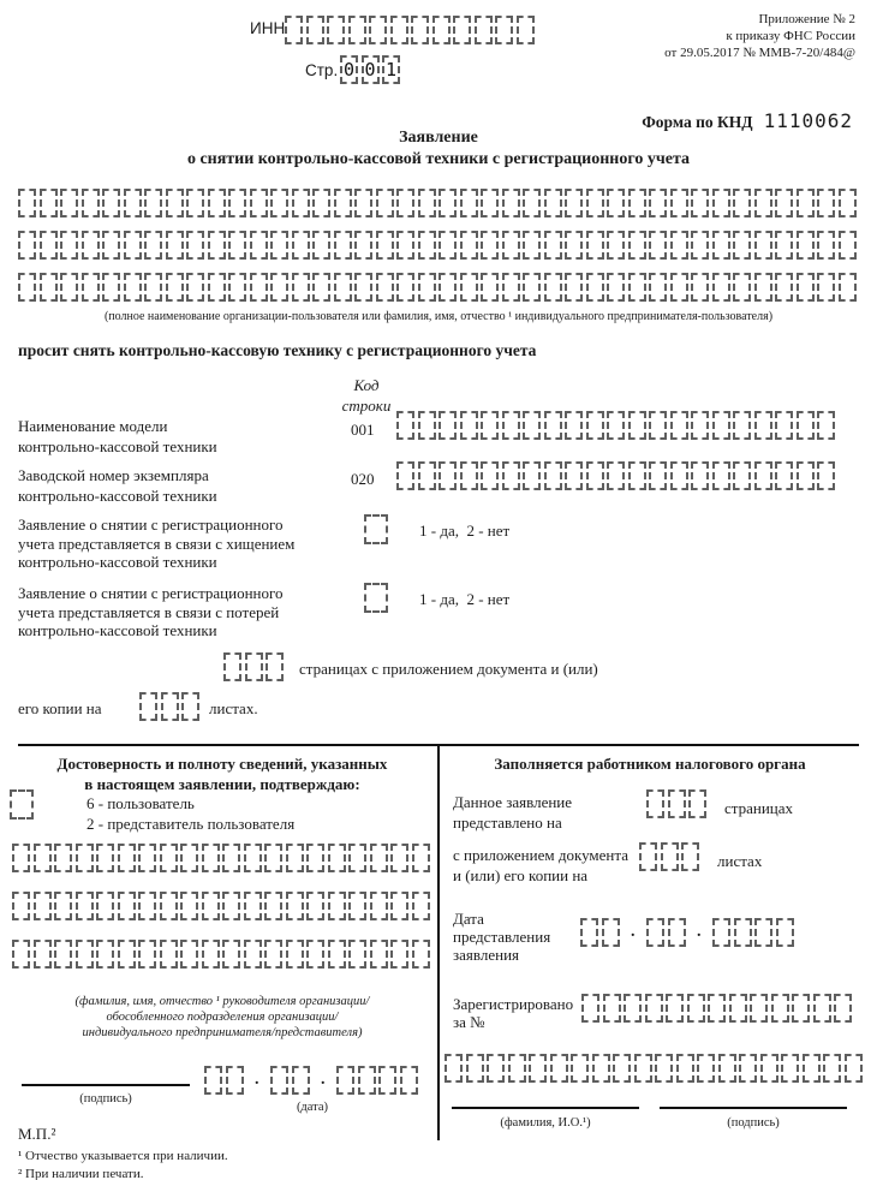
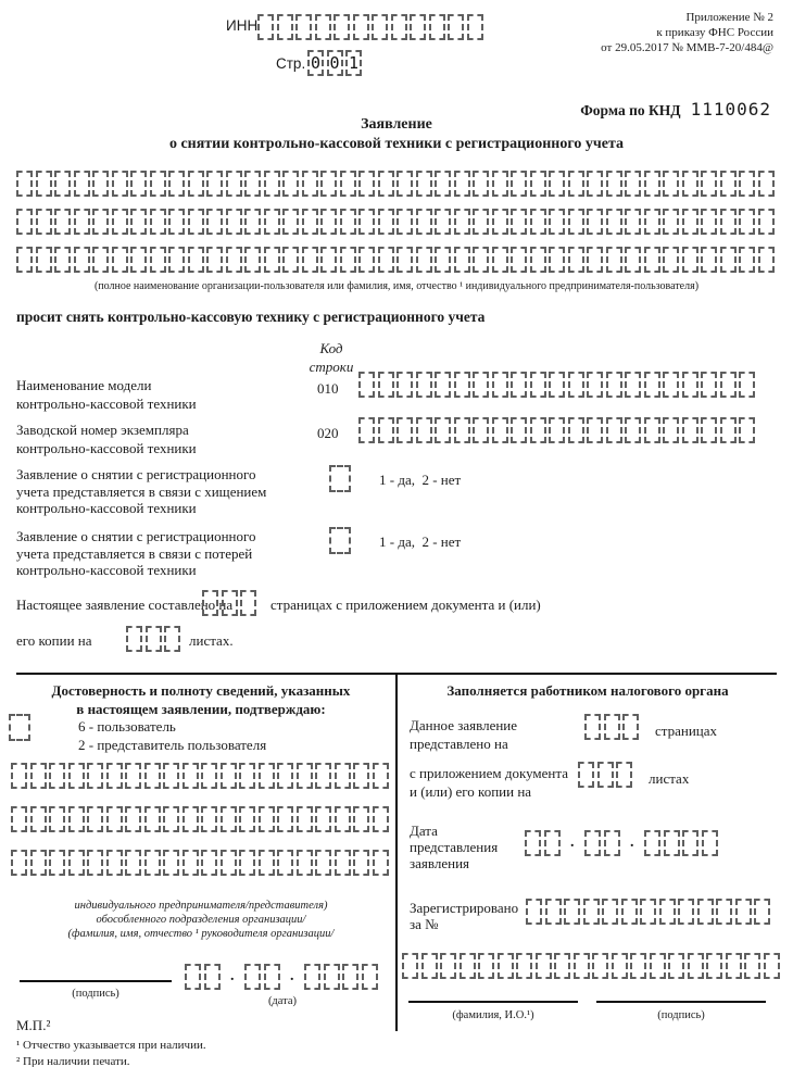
  ИНН
  Приложение № 2
  к приказу ФНС России
  от 29.05.2017 № ММВ-7-20/484@
  Стр.
  0
  0
  1
  Форма по КНД
  1110062
  Заявление
  о снятии контрольно-кассовой техники с регистрационного учета
  (полное наименование организации-пользователя или фамилия, имя, отчество ¹ индивидуального предпринимателя-пользователя)
  просит снять контрольно-кассовую технику с регистрационного учета
  Код
  строки
  Наименование модели
  контрольно-кассовой техники
- 001
+ 010
  Заводской номер экземпляра
  контрольно-кассовой техники
  020
  Заявление о снятии с регистрационного
  учета представляется в связи с хищением
  контрольно-кассовой техники
  1 - да, 2 - нет
  Заявление о снятии с регистрационного
  учета представляется в связи с потерей
  контрольно-кассовой техники
  1 - да, 2 - нет
+ Настоящее заявление составлено на
  страницах с приложением документа и (или)
  его копии на
  листах.
  Достоверность и полноту сведений, указанных
  в настоящем заявлении, подтверждаю:
  6 - пользователь
  2 - представитель пользователя
- (фамилия, имя, отчество ¹ руководителя организации/
+ индивидуального предпринимателя/представителя)
  обособленного подразделения организации/
- индивидуального предпринимателя/представителя)
+ (фамилия, имя, отчество ¹ руководителя организации/
  (подпись)
  .
  .
  (дата)
  М.П.²
  ¹ Отчество указывается при наличии.
  ² При наличии печати.
  Заполняется работником налогового органа
  Данное заявление
  представлено на
  страницах
  с приложением документа
  и (или) его копии на
  листах
  Дата
  представления
  заявления
  .
  .
  Зарегистрировано
  за №
  (фамилия, И.О.¹)
  (подпись)
